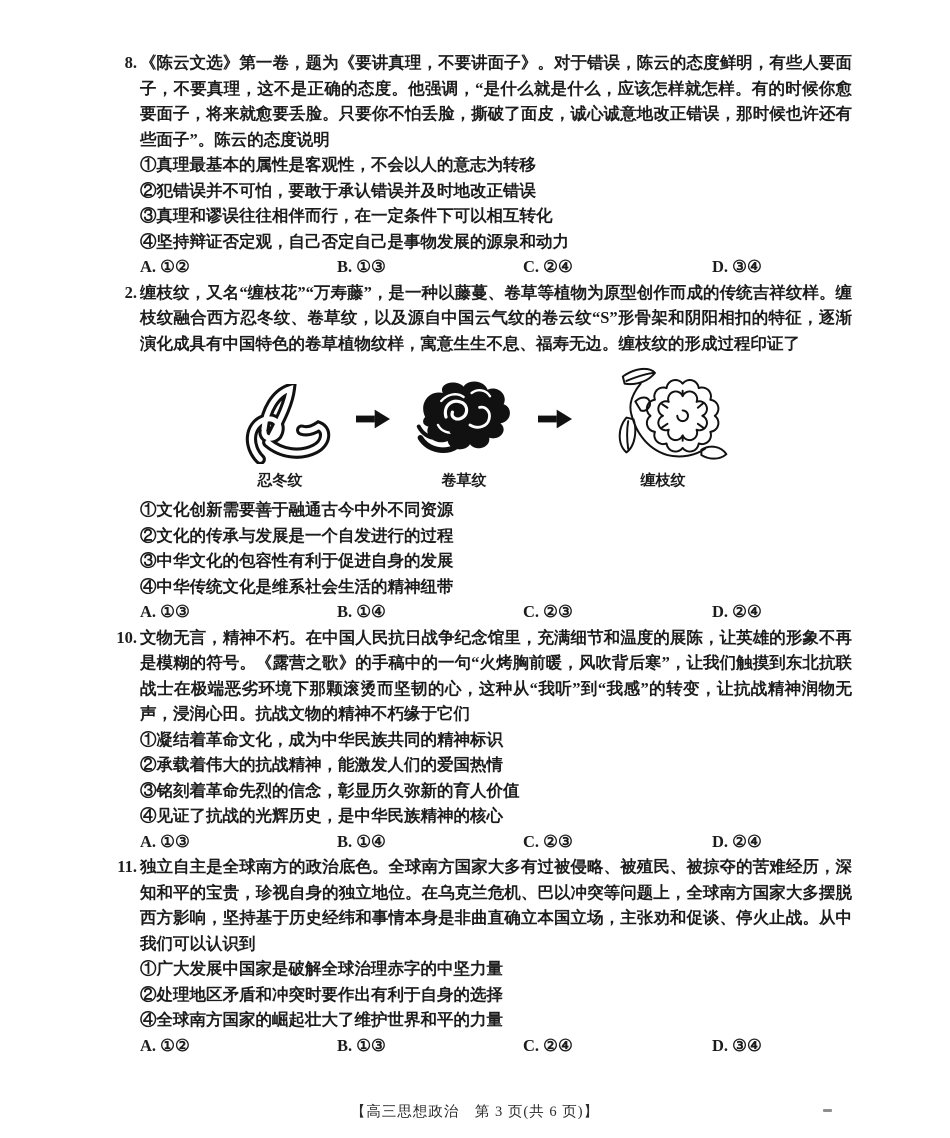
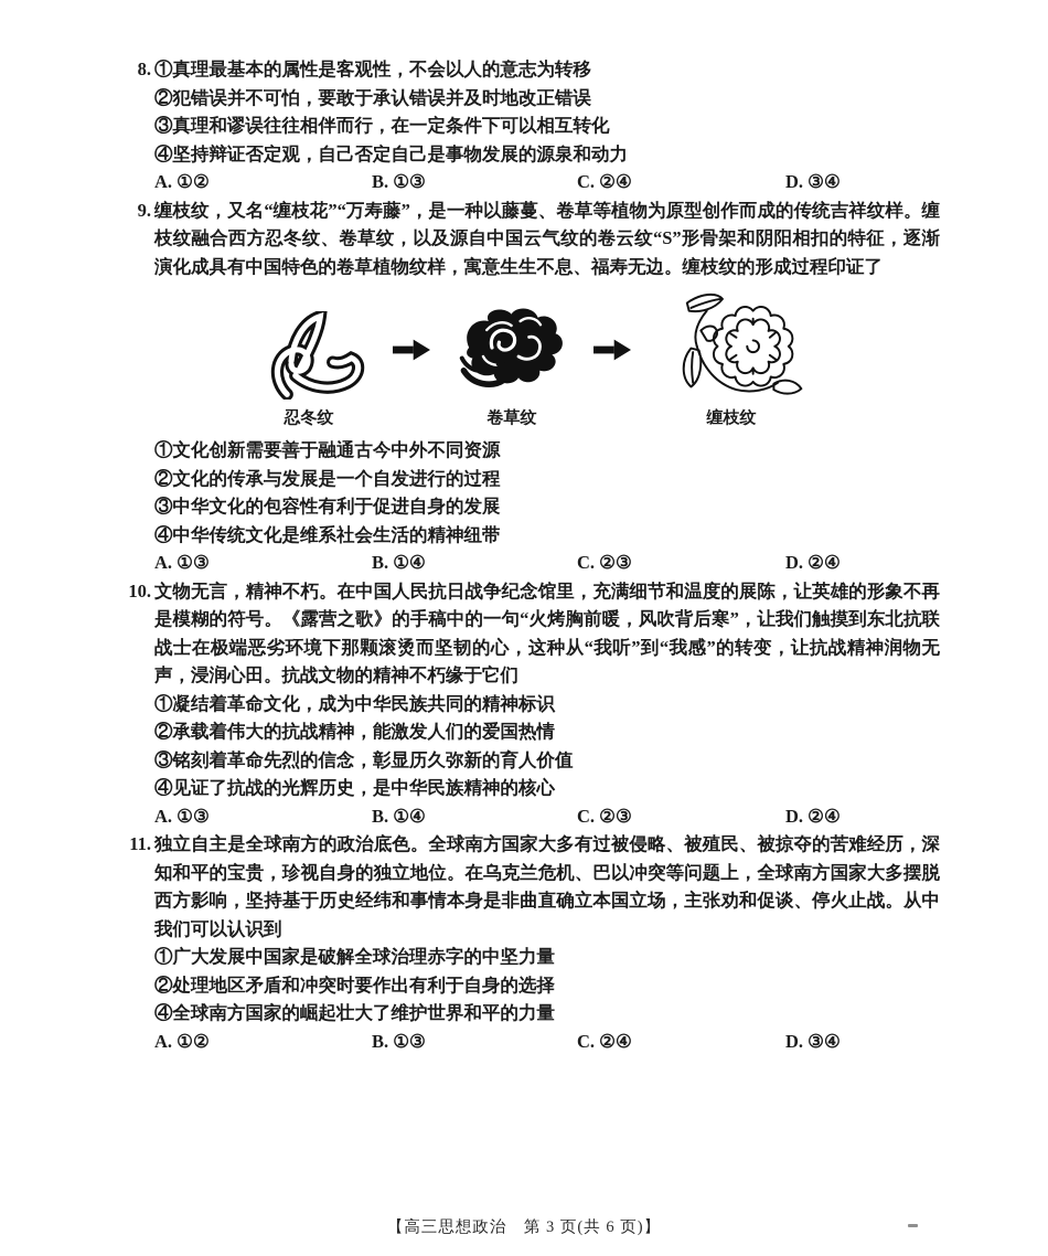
  8.
- 《陈云文选》第一卷，题为《要讲真理，不要讲面子》。对于错误，陈云的态度鲜明，有些人要面子，不要真理，这不是正确的态度。他强调，“是什么就是什么，应该怎样就怎样。有的时候你愈要面子，将来就愈要丢脸。只要你不怕丢脸，撕破了面皮，诚心诚意地改正错误，那时候也许还有些面子”。陈云的态度说明
  ①真理最基本的属性是客观性，不会以人的意志为转移
  ②犯错误并不可怕，要敢于承认错误并及时地改正错误
  ③真理和谬误往往相伴而行，在一定条件下可以相互转化
  ④坚持辩证否定观，自己否定自己是事物发展的源泉和动力
  A. ①②
  B. ①③
  C. ②④
  D. ③④
- 2.
+ 9.
  缠枝纹，又名“缠枝花”“万寿藤”，是一种以藤蔓、卷草等植物为原型创作而成的传统吉祥纹样。缠枝纹融合西方忍冬纹、卷草纹，以及源自中国云气纹的卷云纹“S”形骨架和阴阳相扣的特征，逐渐演化成具有中国特色的卷草植物纹样，寓意生生不息、福寿无边。缠枝纹的形成过程印证了
  忍冬纹
  卷草纹
  缠枝纹
  ①文化创新需要善于融通古今中外不同资源
  ②文化的传承与发展是一个自发进行的过程
  ③中华文化的包容性有利于促进自身的发展
  ④中华传统文化是维系社会生活的精神纽带
  A. ①③
  B. ①④
  C. ②③
  D. ②④
  10.
  文物无言，精神不朽。在中国人民抗日战争纪念馆里，充满细节和温度的展陈，让英雄的形象不再是模糊的符号。《露营之歌》的手稿中的一句“火烤胸前暖，风吹背后寒”，让我们触摸到东北抗联战士在极端恶劣环境下那颗滚烫而坚韧的心，这种从“我听”到“我感”的转变，让抗战精神润物无声，浸润心田。抗战文物的精神不朽缘于它们
  ①凝结着革命文化，成为中华民族共同的精神标识
  ②承载着伟大的抗战精神，能激发人们的爱国热情
  ③铭刻着革命先烈的信念，彰显历久弥新的育人价值
  ④见证了抗战的光辉历史，是中华民族精神的核心
  A. ①③
  B. ①④
  C. ②③
  D. ②④
  11.
  独立自主是全球南方的政治底色。全球南方国家大多有过被侵略、被殖民、被掠夺的苦难经历，深知和平的宝贵，珍视自身的独立地位。在乌克兰危机、巴以冲突等问题上，全球南方国家大多摆脱西方影响，坚持基于历史经纬和事情本身是非曲直确立本国立场，主张劝和促谈、停火止战。从中我们可以认识到
  ①广大发展中国家是破解全球治理赤字的中坚力量
  ②处理地区矛盾和冲突时要作出有利于自身的选择
  ④全球南方国家的崛起壮大了维护世界和平的力量
  A. ①②
  B. ①③
  C. ②④
  D. ③④
  【高三思想政治 第 3 页(共 6 页)】
